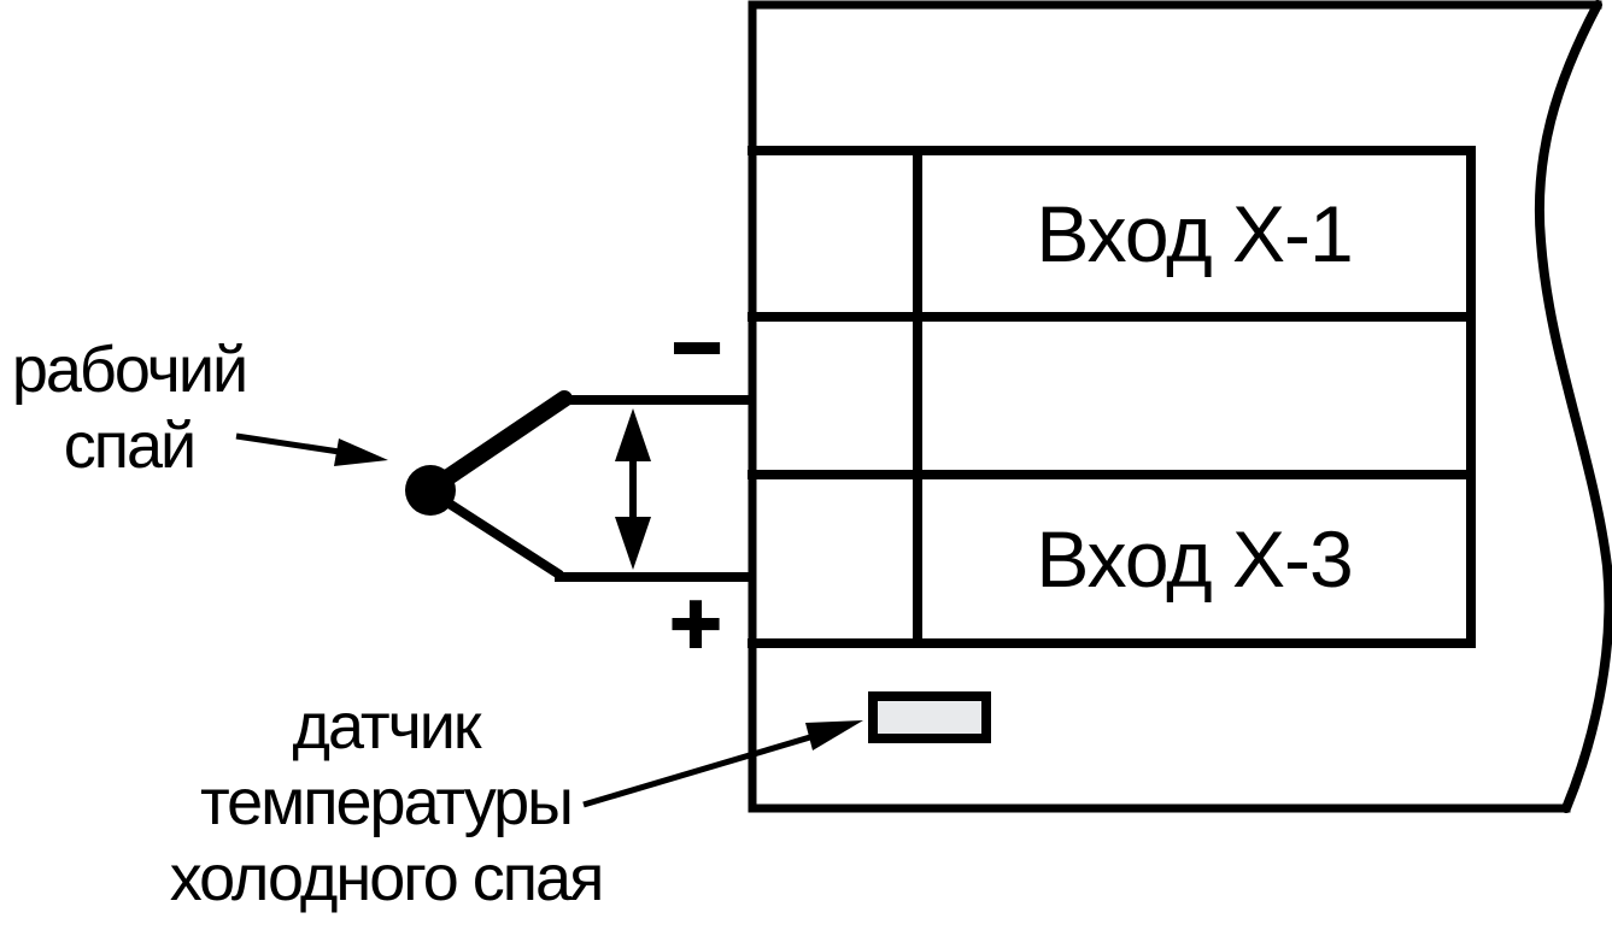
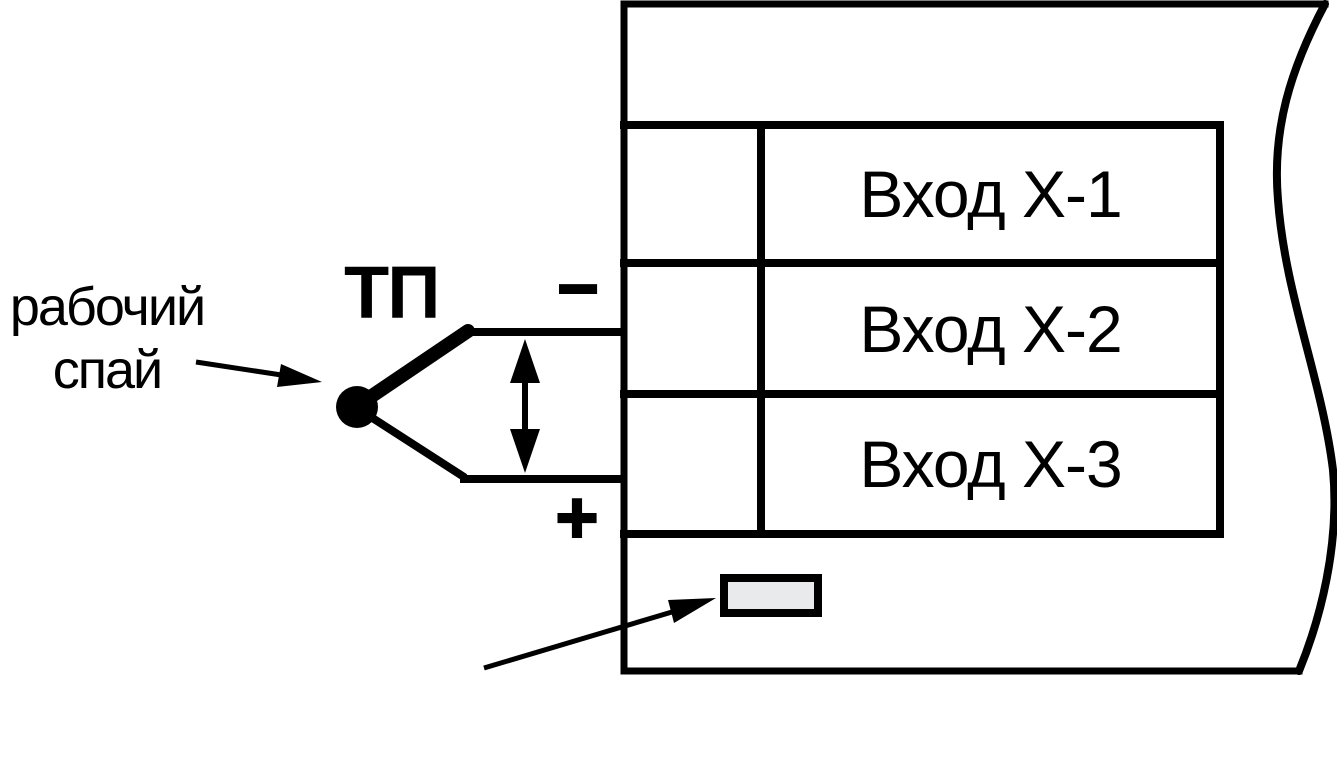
  Вход Х-1
+ Вход Х-2
  Вход Х-3
+ ТП
  −
  +
  рабочий
  спай
- датчик
- температуры
- холодного спая
